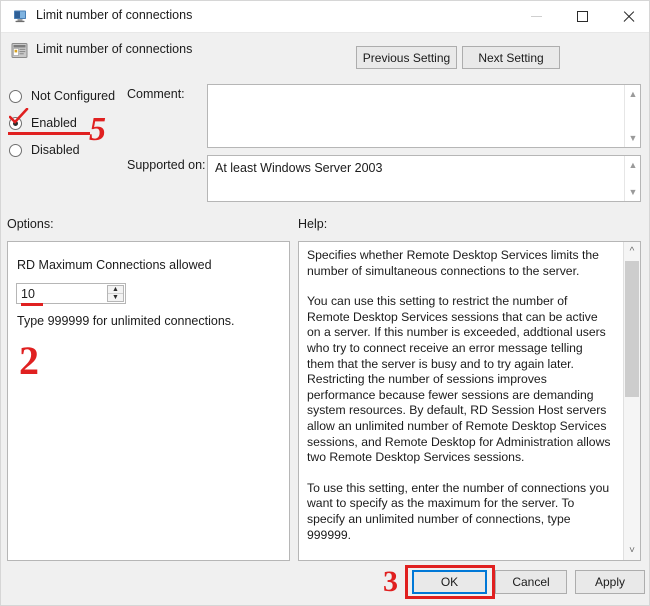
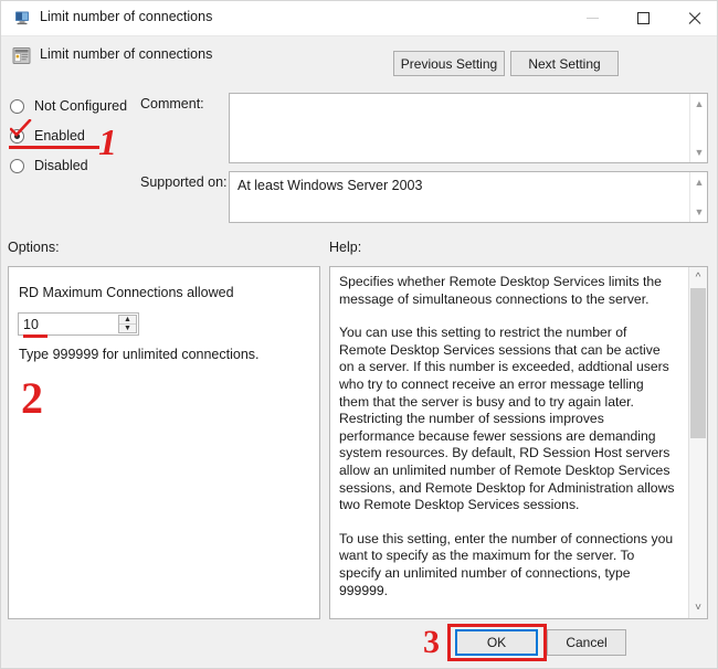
  Limit number of connections
  Limit number of connections
  Previous Setting
  Next Setting
  Not Configured
  Enabled
  Disabled
  Comment:
  ▲
  ▼
  Supported on:
  At least Windows Server 2003
  ▲
  ▼
  Options:
  Help:
  RD Maximum Connections allowed
  10
  Type 999999 for unlimited connections.
- Specifies whether Remote Desktop Services limits the number of simultaneous connections to the server.
+ Specifies whether Remote Desktop Services limits the message of simultaneous connections to the server.
  You can use this setting to restrict the number of Remote Desktop Services sessions that can be active on a server. If this number is exceeded, addtional users who try to connect receive an error message telling them that the server is busy and to try again later. Restricting the number of sessions improves performance because fewer sessions are demanding system resources. By default, RD Session Host servers allow an unlimited number of Remote Desktop Services sessions, and Remote Desktop for Administration allows two Remote Desktop Services sessions.
  To use this setting, enter the number of connections you want to specify as the maximum for the server. To specify an unlimited number of connections, type 999999.
  ^
  ˅
  OK
  Cancel
- Apply
- 5
+ 1
  2
  3
